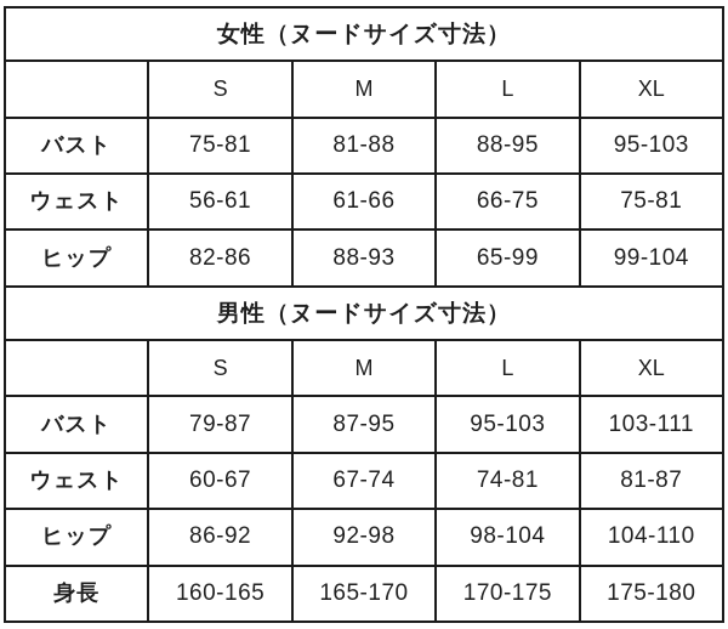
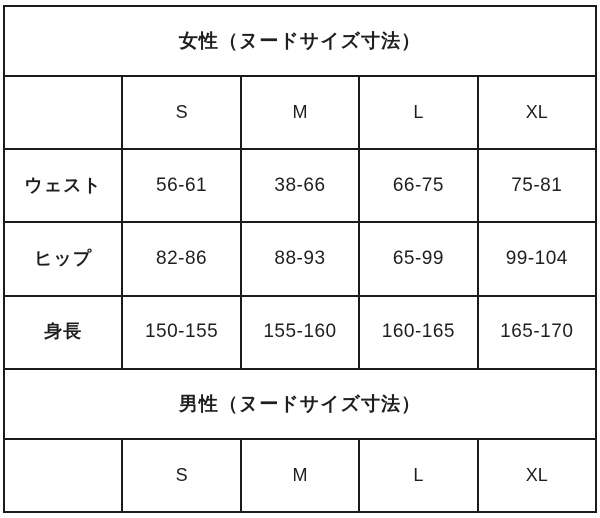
  女性（ヌードサイズ寸法）
  	S	M	L	XL
- バスト	75-81	81-88	88-95	95-103
- ウェスト	56-61	61-66	66-75	75-81
+ ウェスト	56-61	38-66	66-75	75-81
  ヒップ	82-86	88-93	65-99	99-104
+ 身長	150-155	155-160	160-165	165-170
  男性（ヌードサイズ寸法）
  	S	M	L	XL
- バスト	79-87	87-95	95-103	103-111
- ウェスト	60-67	67-74	74-81	81-87
- ヒップ	86-92	92-98	98-104	104-110
- 身長	160-165	165-170	170-175	175-180
